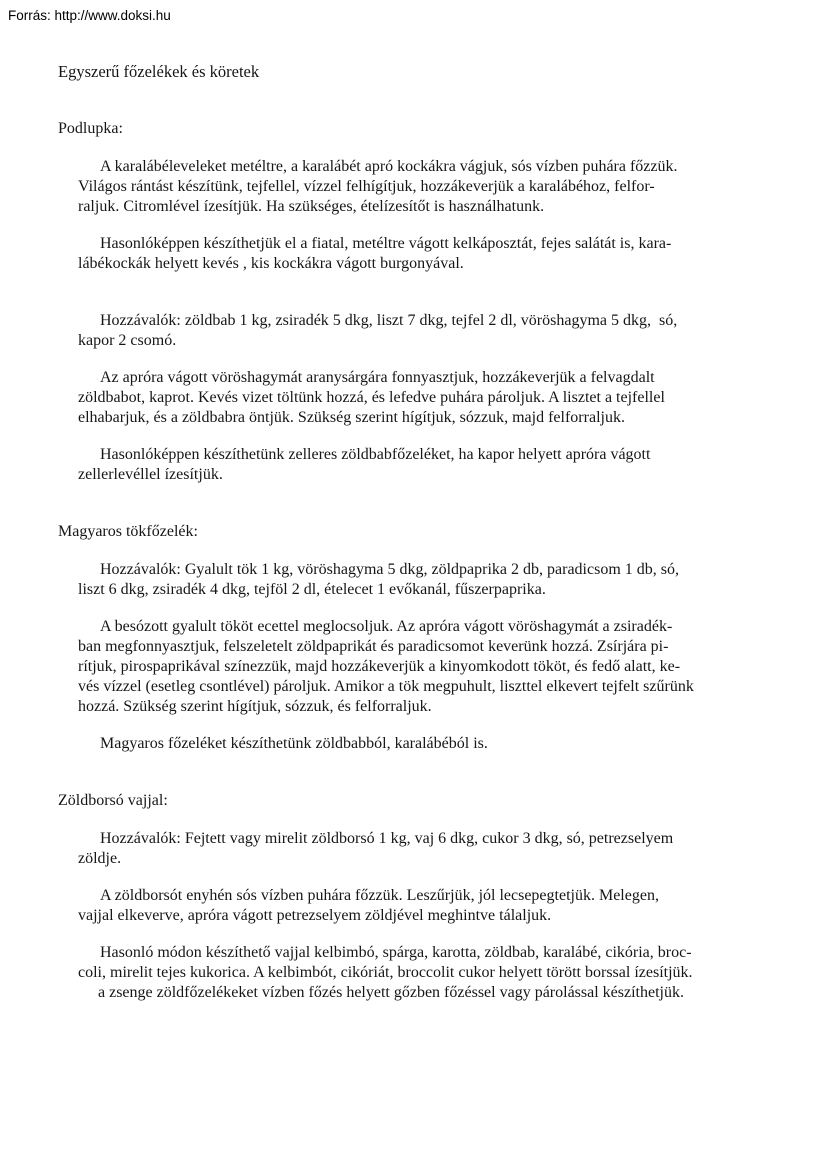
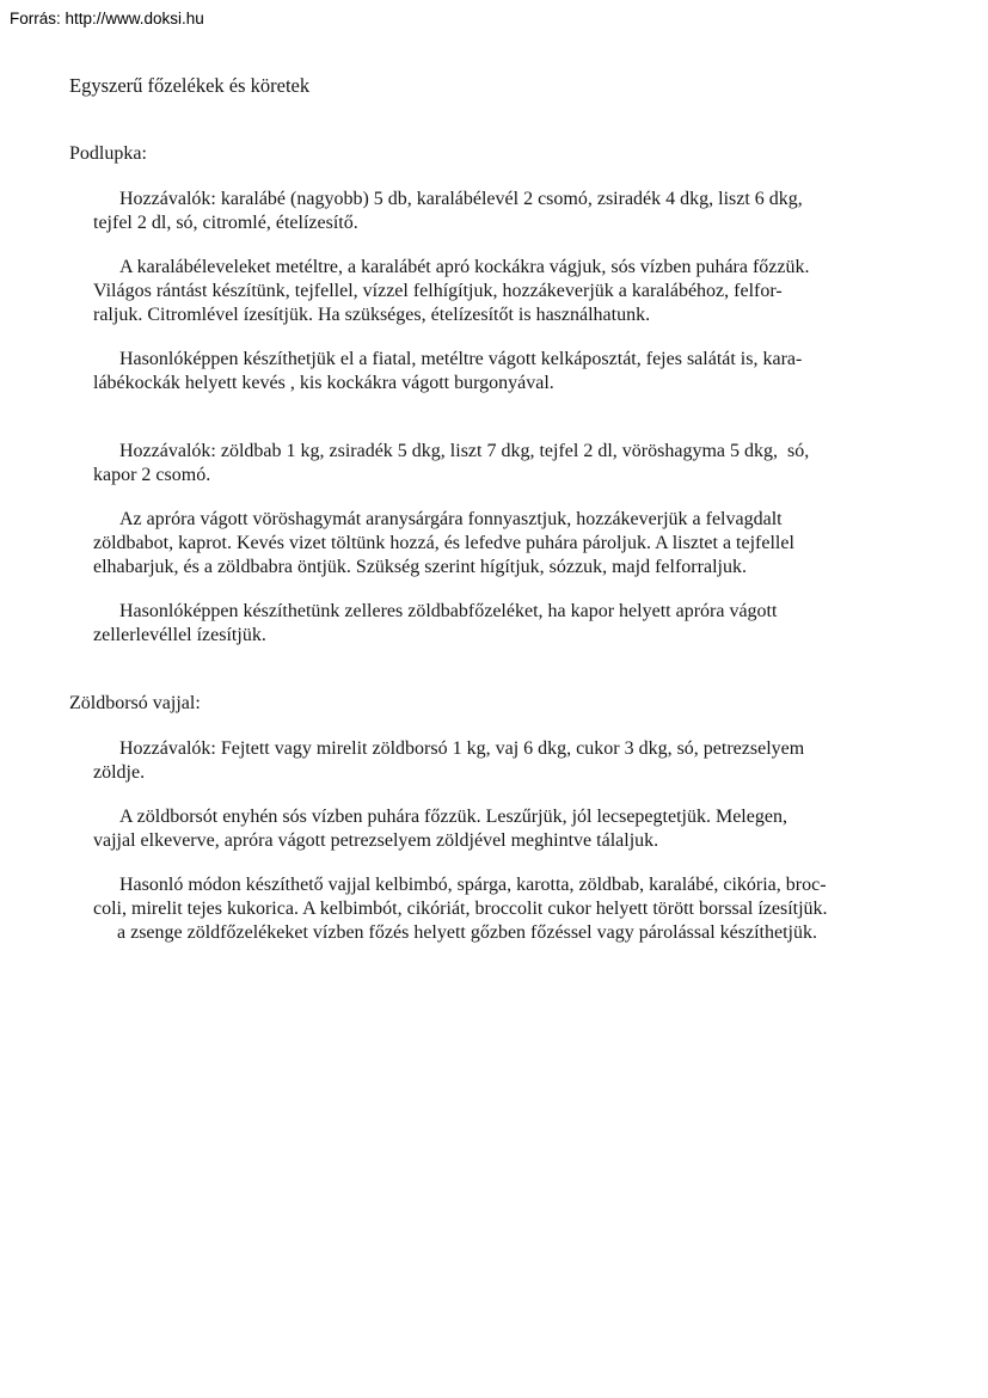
  Forrás: http://www.doksi.hu
  Egyszerű főzelékek és köretek
  Podlupka:
+ Hozzávalók: karalábé (nagyobb) 5 db, karalábélevél 2 csomó, zsiradék 4 dkg, liszt 6 dkg,
+ tejfel 2 dl, só, citromlé, ételízesítő.
  A karalábéleveleket metéltre, a karalábét apró kockákra vágjuk, sós vízben puhára főzzük.
  Világos rántást készítünk, tejfellel, vízzel felhígítjuk, hozzákeverjük a karalábéhoz, felfor-
  raljuk. Citromlével ízesítjük. Ha szükséges, ételízesítőt is használhatunk.
  Hasonlóképpen készíthetjük el a fiatal, metéltre vágott kelkáposztát, fejes salátát is, kara-
  lábékockák helyett kevés , kis kockákra vágott burgonyával.
  Hozzávalók: zöldbab 1 kg, zsiradék 5 dkg, liszt 7 dkg, tejfel 2 dl, vöröshagyma 5 dkg, só,
  kapor 2 csomó.
  Az apróra vágott vöröshagymát aranysárgára fonnyasztjuk, hozzákeverjük a felvagdalt
  zöldbabot, kaprot. Kevés vizet töltünk hozzá, és lefedve puhára pároljuk. A lisztet a tejfellel
  elhabarjuk, és a zöldbabra öntjük. Szükség szerint hígítjuk, sózzuk, majd felforraljuk.
  Hasonlóképpen készíthetünk zelleres zöldbabfőzeléket, ha kapor helyett apróra vágott
  zellerlevéllel ízesítjük.
- Magyaros tökfőzelék:
- Hozzávalók: Gyalult tök 1 kg, vöröshagyma 5 dkg, zöldpaprika 2 db, paradicsom 1 db, só,
- liszt 6 dkg, zsiradék 4 dkg, tejföl 2 dl, ételecet 1 evőkanál, fűszerpaprika.
- A besózott gyalult tököt ecettel meglocsoljuk. Az apróra vágott vöröshagymát a zsiradék-
- ban megfonnyasztjuk, felszeletelt zöldpaprikát és paradicsomot keverünk hozzá. Zsírjára pi-
- rítjuk, pirospaprikával színezzük, majd hozzákeverjük a kinyomkodott tököt, és fedő alatt, ke-
- vés vízzel (esetleg csontlével) pároljuk. Amikor a tök megpuhult, liszttel elkevert tejfelt szűrünk
- hozzá. Szükség szerint hígítjuk, sózzuk, és felforraljuk.
- Magyaros főzeléket készíthetünk zöldbabból, karalábéból is.
  Zöldborsó vajjal:
  Hozzávalók: Fejtett vagy mirelit zöldborsó 1 kg, vaj 6 dkg, cukor 3 dkg, só, petrezselyem
  zöldje.
  A zöldborsót enyhén sós vízben puhára főzzük. Leszűrjük, jól lecsepegtetjük. Melegen,
  vajjal elkeverve, apróra vágott petrezselyem zöldjével meghintve tálaljuk.
  Hasonló módon készíthető vajjal kelbimbó, spárga, karotta, zöldbab, karalábé, cikória, broc-
  coli, mirelit tejes kukorica. A kelbimbót, cikóriát, broccolit cukor helyett törött borssal ízesítjük.
  a zsenge zöldfőzelékeket vízben főzés helyett gőzben főzéssel vagy párolással készíthetjük.
